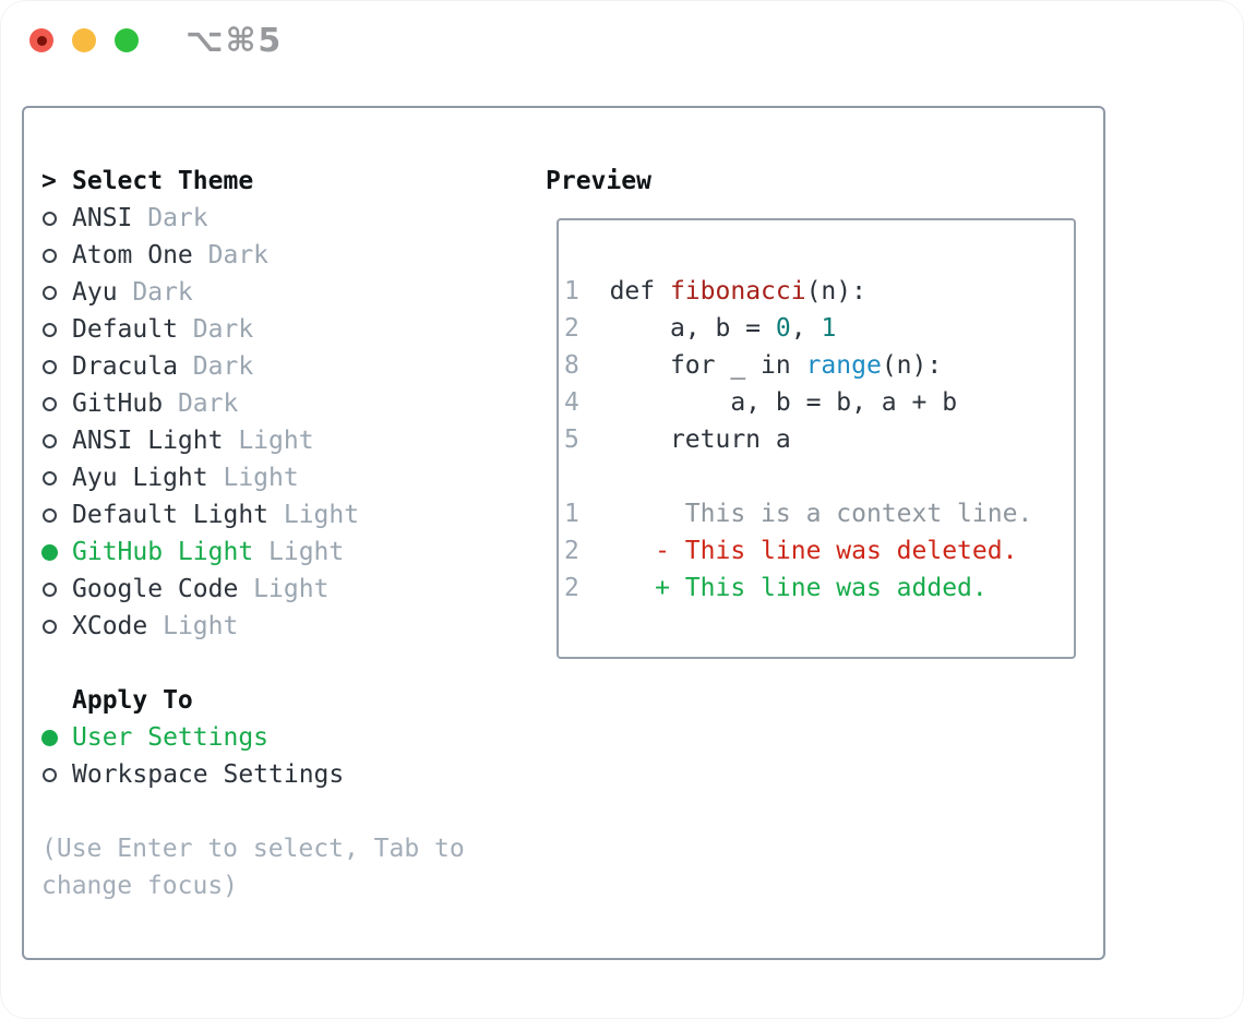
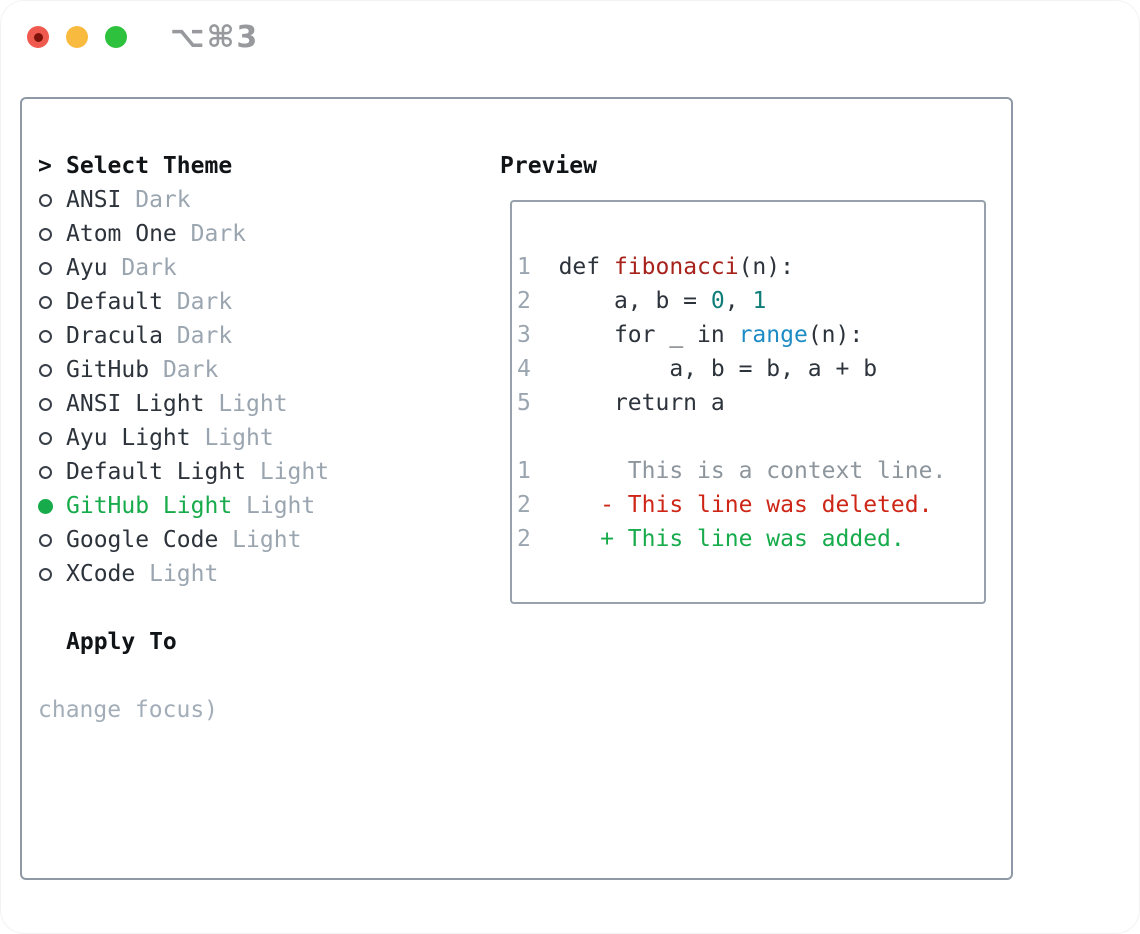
- ⌥⌘5
+ ⌥⌘3
  >
  Select Theme
  ANSI
  Dark
  Atom One
  Dark
  Ayu
  Dark
  Default
  Dark
  Dracula
  Dark
  GitHub
  Dark
  ANSI Light
  Light
  Ayu Light
  Light
  Default Light
  Light
  GitHub Light
  Light
  Google Code
  Light
  XCode
  Light
  Apply To
- User Settings
- Workspace Settings
- (Use Enter to select, Tab to
  change focus)
  Preview
- 1 def fibonacci(n): 2 a, b = 0, 1 8 for _ in range(n): 4 a, b = b, a + b 5 return a 1 This is a context line. 2 - This line was deleted. 2 + This line was added.
+ 1 def fibonacci(n): 2 a, b = 0, 1 3 for _ in range(n): 4 a, b = b, a + b 5 return a 1 This is a context line. 2 - This line was deleted. 2 + This line was added.
